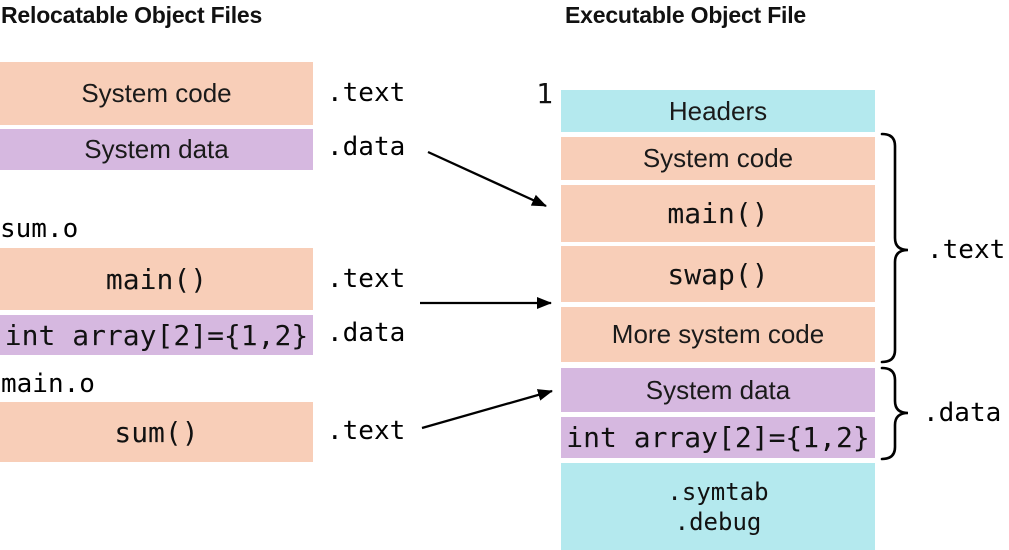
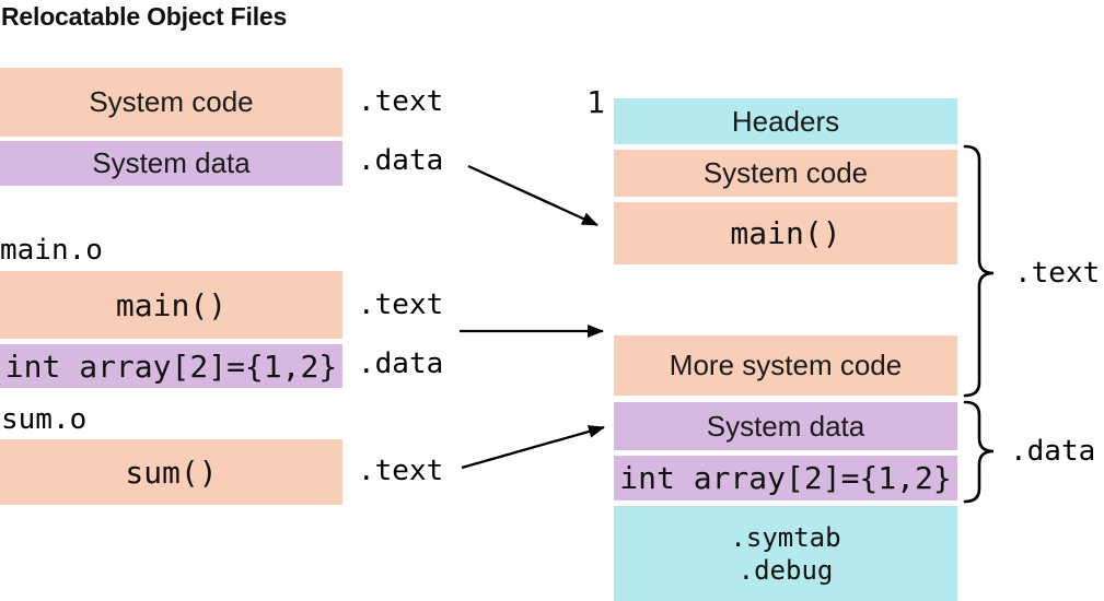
  Relocatable Object Files
- Executable Object File
  System code
  System data
- sum.o
+ main.o
  main()
  int array[2]={1,2}
- main.o
+ sum.o
  sum()
  .text
  .data
  .text
  .data
  .text
  1
  Headers
  System code
  main()
- swap()
  More system code
  System data
  int array[2]={1,2}
  .symtab
  .debug
  .text
  .data
